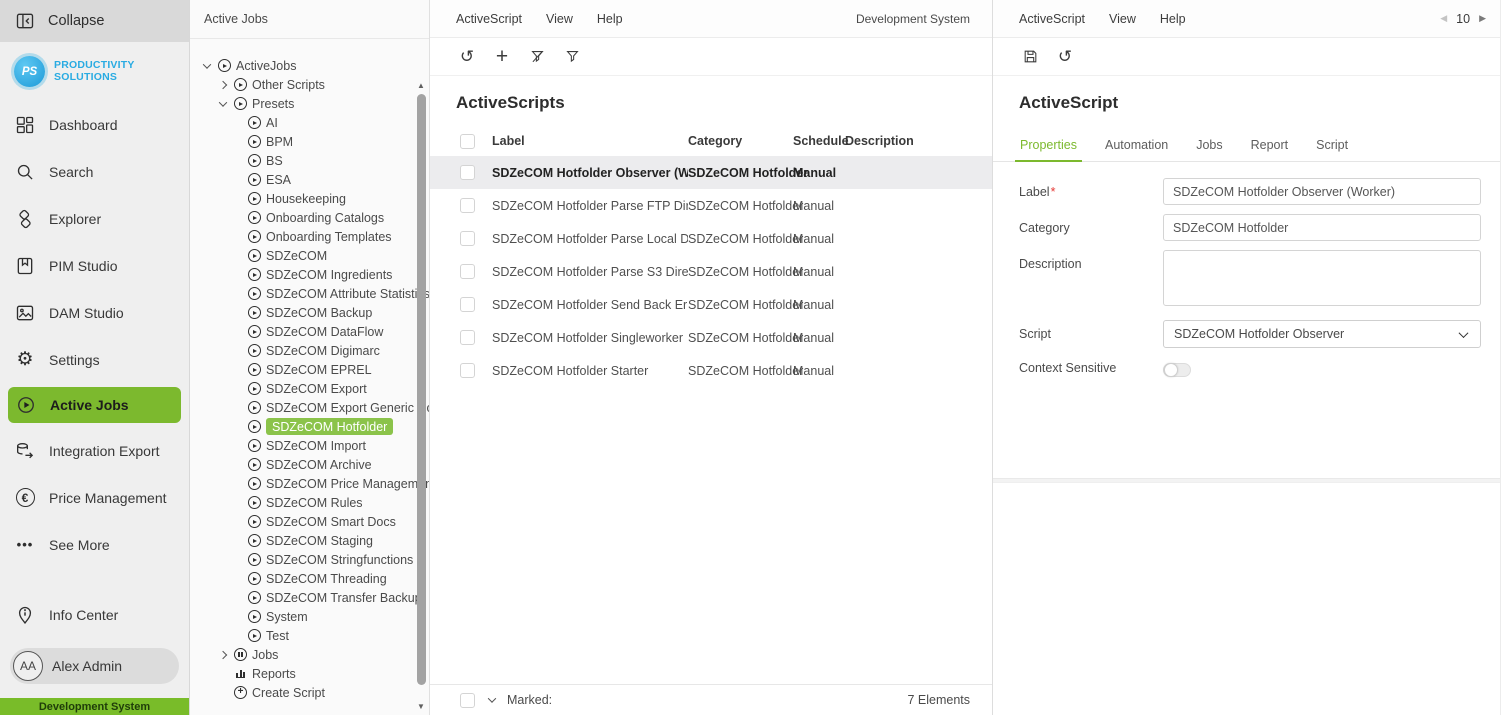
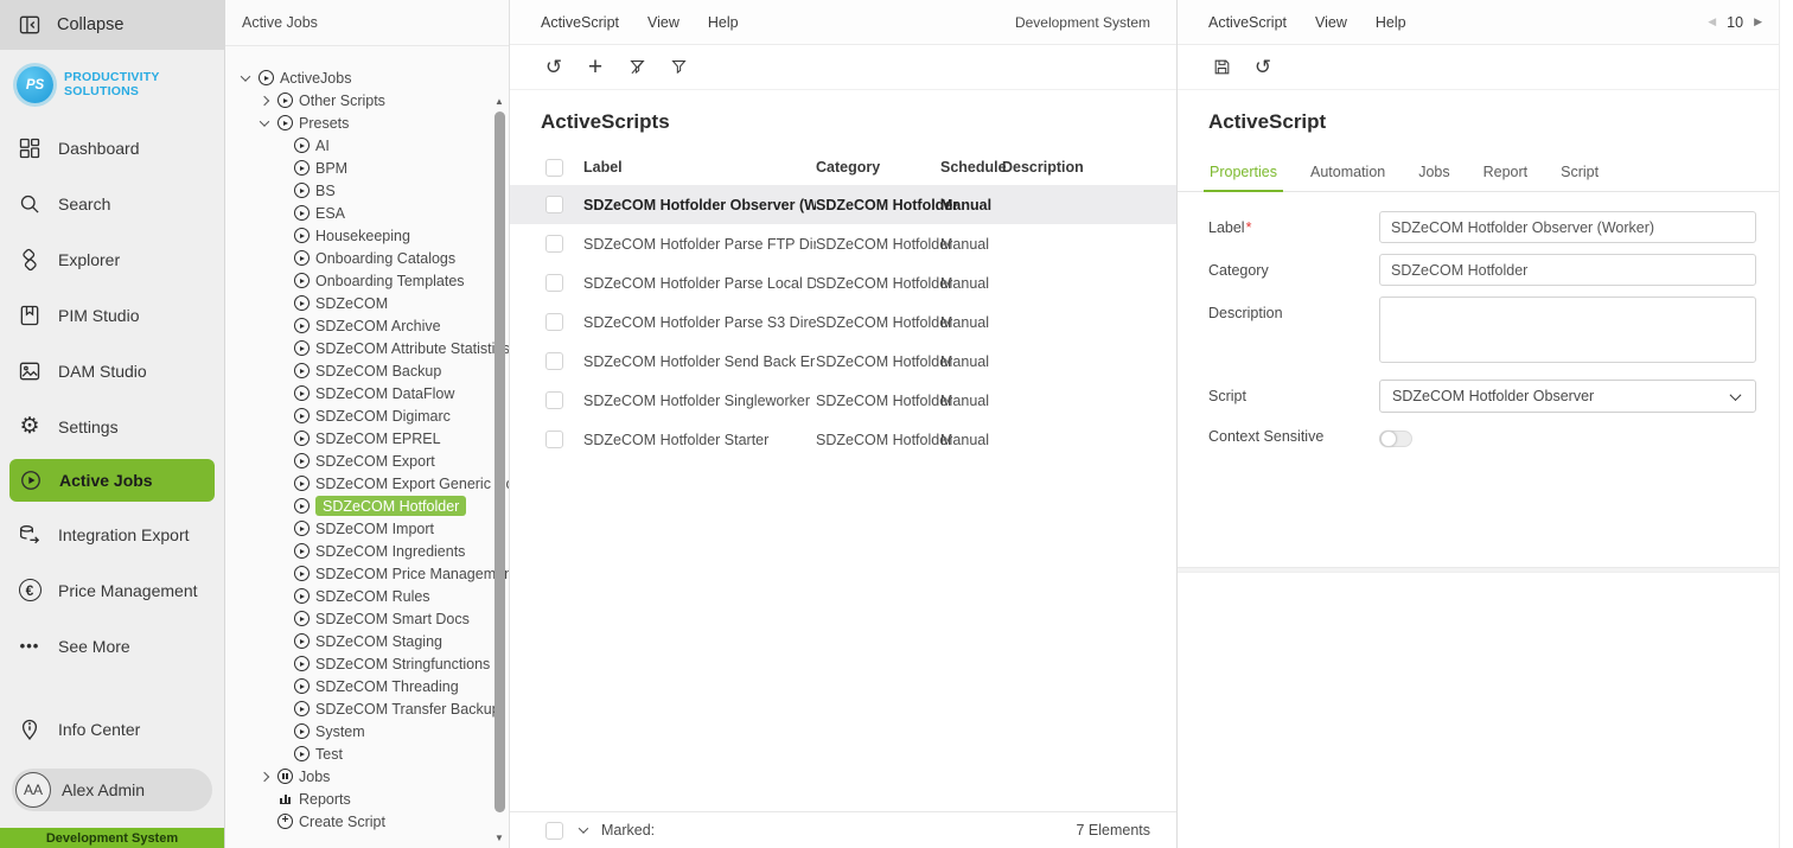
  Collapse
  PS
  PRODUCTIVITY
  SOLUTIONS
  Dashboard
  Search
  Explorer
  PIM Studio
  DAM Studio
  ⚙
  Settings
  Active Jobs
  Integration Export
  €
  Price Management
  •••
  See More
  Info Center
  AA
  Alex Admin
  Development System
  Active Jobs
  ActiveJobs
  Other Scripts
  Presets
  AI
  BPM
  BS
  ESA
  Housekeeping
  Onboarding Catalogs
  Onboarding Templates
  SDZeCOM
- SDZeCOM Ingredients
+ SDZeCOM Archive
  SDZeCOM Attribute Statists
  SDZeCOM Backup
  SDZeCOM DataFlow
  SDZeCOM Digimarc
  SDZeCOM EPREL
  SDZeCOM Export
  SDZeCOM Export Generic
  SDZeCOM Hotfolder
  SDZeCOM Import
- SDZeCOM Archive
+ SDZeCOM Ingredients
  SDZeCOM Price Managemn
  SDZeCOM Rules
  SDZeCOM Smart Docs
  SDZeCOM Staging
  SDZeCOM Stringfunctions
  SDZeCOM Threading
  SDZeCOM Transfer Backu
  System
  Test
  Jobs
  Reports
  +
  Create Script
  ▲
  ▼
  ActiveScript
  View
  Help
  Development System
  ↺
  +
  ActiveScripts
  Label
  Category
  Schedul
  Description
  SDZeCOM Hotfolder Observer (W
  SDZeCOM Hotfold
  Manual
  SDZeCOM Hotfolder Parse FTP Dir
  SDZeCOM Hotfold
  Manual
  SDZeCOM Hotfolder Parse Local D
  SDZeCOM Hotfold
  Manual
  SDZeCOM Hotfolder Parse S3 Dire
  SDZeCOM Hotfold
  Manual
  SDZeCOM Hotfolder Send Back Er
  SDZeCOM Hotfold
  Manual
  SDZeCOM Hotfolder Singleworker
  SDZeCOM Hotfold
  Manual
  SDZeCOM Hotfolder Starter
  SDZeCOM Hotfold
  Manual
  Marked:
  7 Elements
  ActiveScript
  View
  Help
  ◀
  10
  ▶
  ↺
  ActiveScript
  Properties
  Automation
  Jobs
  Report
  Script
  Label*
  SDZeCOM Hotfolder Observer (Worker)
  Category
  SDZeCOM Hotfolder
  Description
  Script
  SDZeCOM Hotfolder Observer
  Context Sensitive
